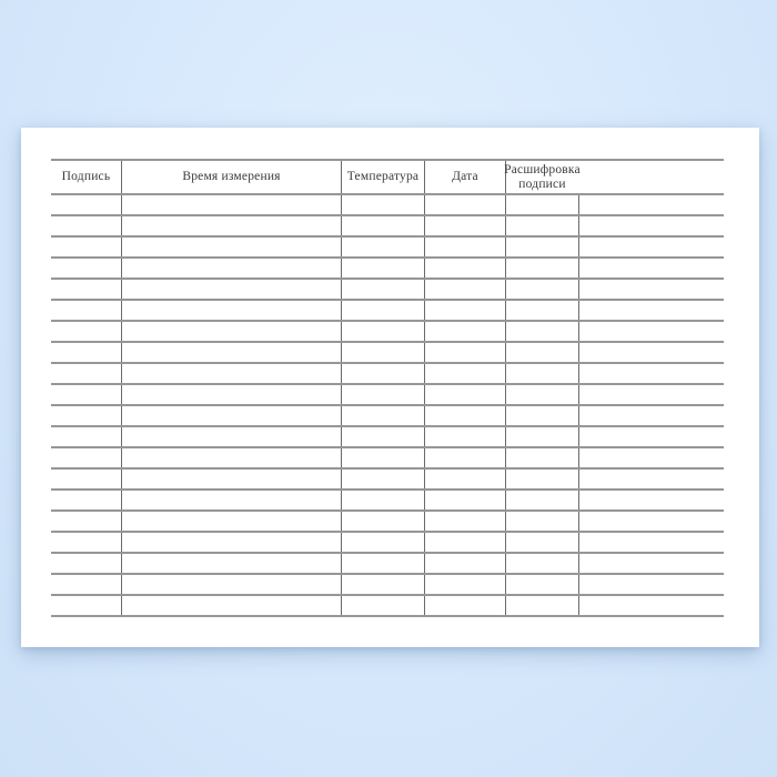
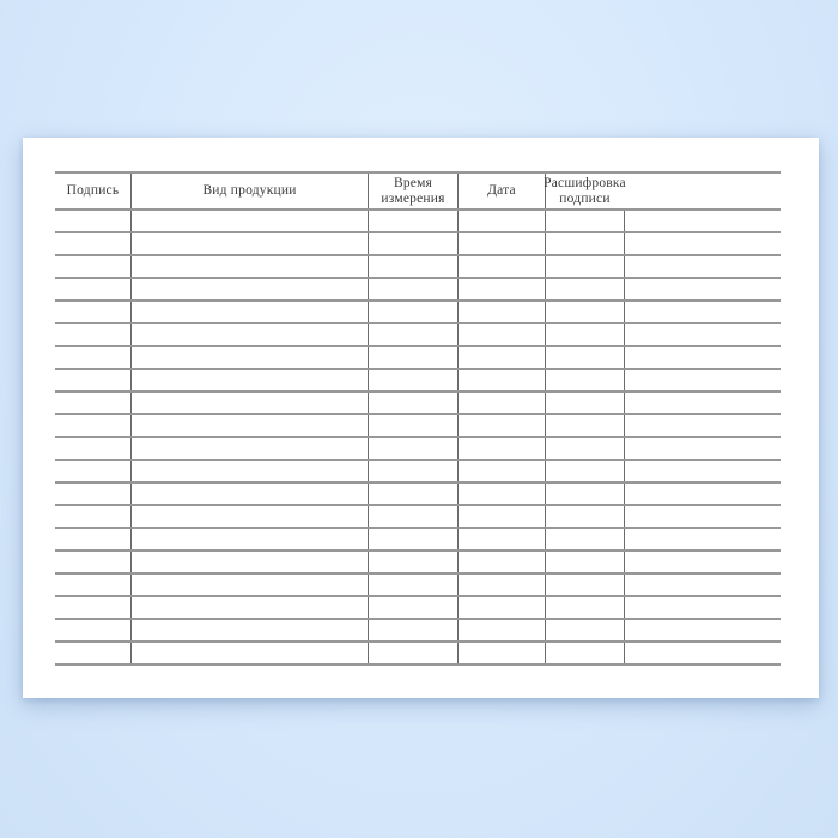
  Подпись
+ Вид продукции
  Время измерения
- Температура
  Дата
  Расшифровка подписи
